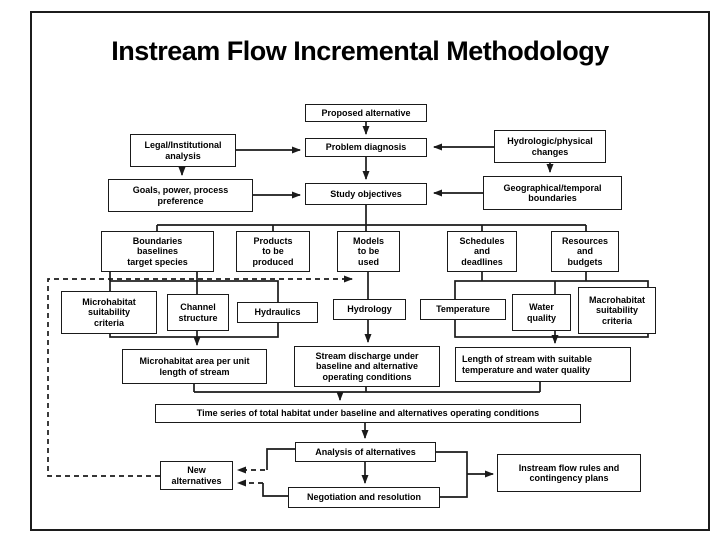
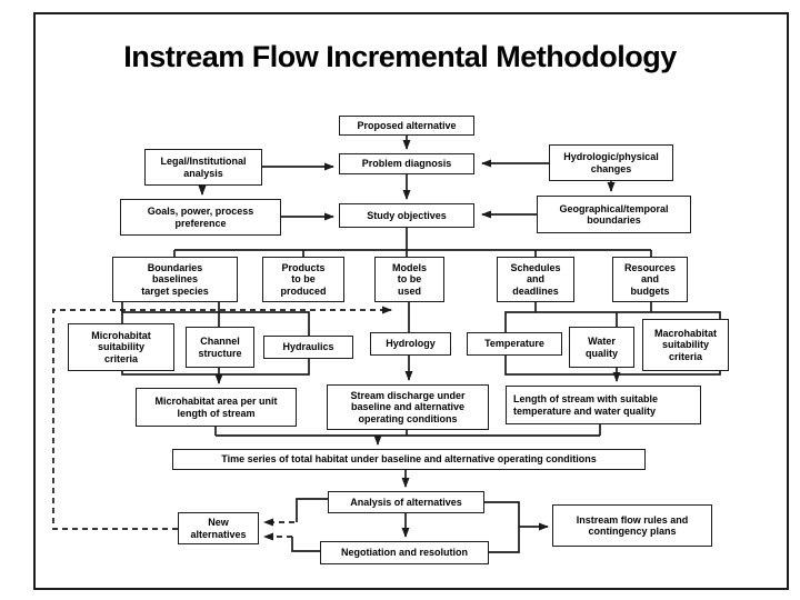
  Instream Flow Incremental Methodology
  Proposed alternative
  Legal/Institutional
  analysis
  Problem diagnosis
  Hydrologic/physical
  changes
  Goals, power, process
  preference
  Study objectives
  Geographical/temporal
  boundaries
  Boundaries
  baselines
  target species
  Products
  to be
  produced
  Models
  to be
  used
  Schedules
  and
  deadlines
  Resources
  and
  budgets
  Microhabitat
  suitability
  criteria
  Channel
  structure
  Hydraulics
  Hydrology
  Temperature
  Water
  quality
  Macrohabitat
  suitability
  criteria
  Microhabitat area per unit
  length of stream
  Stream discharge under
  baseline and alternative
  operating conditions
  Length of stream with suitable
  temperature and water quality
- Time series of total habitat under baseline and alternatives operating conditions
+ Time series of total habitat under baseline and alternative operating conditions
  Analysis of alternatives
  New
  alternatives
  Negotiation and resolution
  Instream flow rules and
  contingency plans
